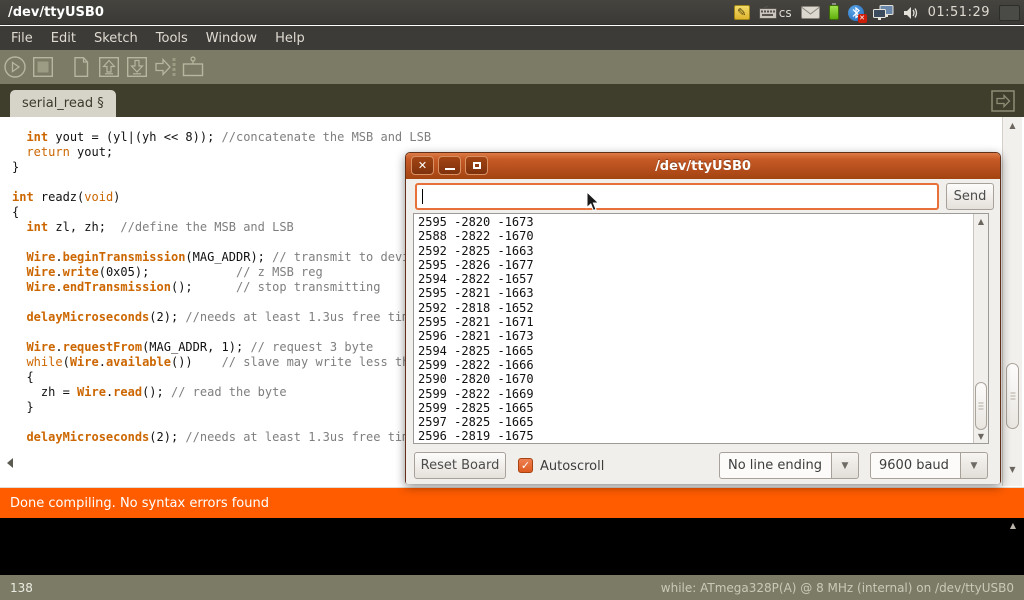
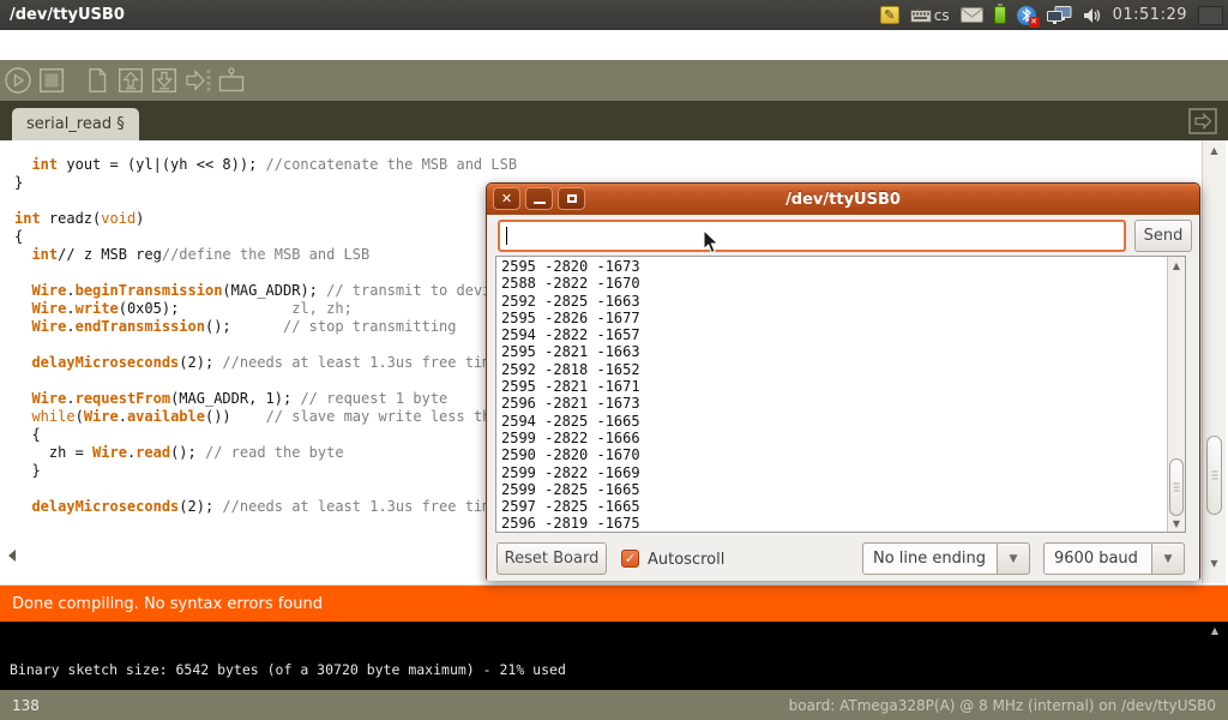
  /dev/ttyUSB0
  ✎
  cs
  ✕
  01:51:29
- File
- Edit
- Sketch
- Tools
- Window
- Help
  serial_read §
  int yout = (yl|(yh << 8)); //concatenate the MSB and LSB
- return yout;
  }
  int readz(void)
  {
- int zl, zh; //define the MSB and LSB
+ int// z MSB reg//define the MSB and LSB
  Wire.beginTransmission(MAG_ADDR); // transmit to dev
- Wire.write(0x05); // z MSB reg
+ Wire.write(0x05); zl, zh;
  Wire.endTransmission(); // stop transmitting
  delayMicroseconds(2); //needs at least 1.3us free ti
- Wire.requestFrom(MAG_ADDR, 1); // request 3 byte
+ Wire.requestFrom(MAG_ADDR, 1); // request 1 byte
  while(Wire.available()) // slave may write less t
  {
  zh = Wire.read(); // read the byte
  }
  delayMicroseconds(2); //needs at least 1.3us free ti
  ▲
  ▼
  Done compiling. No syntax errors found
+ Binary sketch size: 6542 bytes (of a 30720 byte maximum) - 21% used
  ▲
  138
- while: ATmega328P(A) @ 8 MHz (internal) on /dev/ttyUSB0
+ board: ATmega328P(A) @ 8 MHz (internal) on /dev/ttyUSB0
  ✕
  /dev/ttyUSB0
  Send
  2595 -2820 -1673
  2588 -2822 -1670
  2592 -2825 -1663
  2595 -2826 -1677
  2594 -2822 -1657
  2595 -2821 -1663
  2592 -2818 -1652
  2595 -2821 -1671
  2596 -2821 -1673
  2594 -2825 -1665
  2599 -2822 -1666
  2590 -2820 -1670
  2599 -2822 -1669
  2599 -2825 -1665
  2597 -2825 -1665
  2596 -2819 -1675
  ▲
  ▼
  Reset Board
  ✓
  Autoscroll
  No line ending
  ▼
  9600 baud
  ▼
